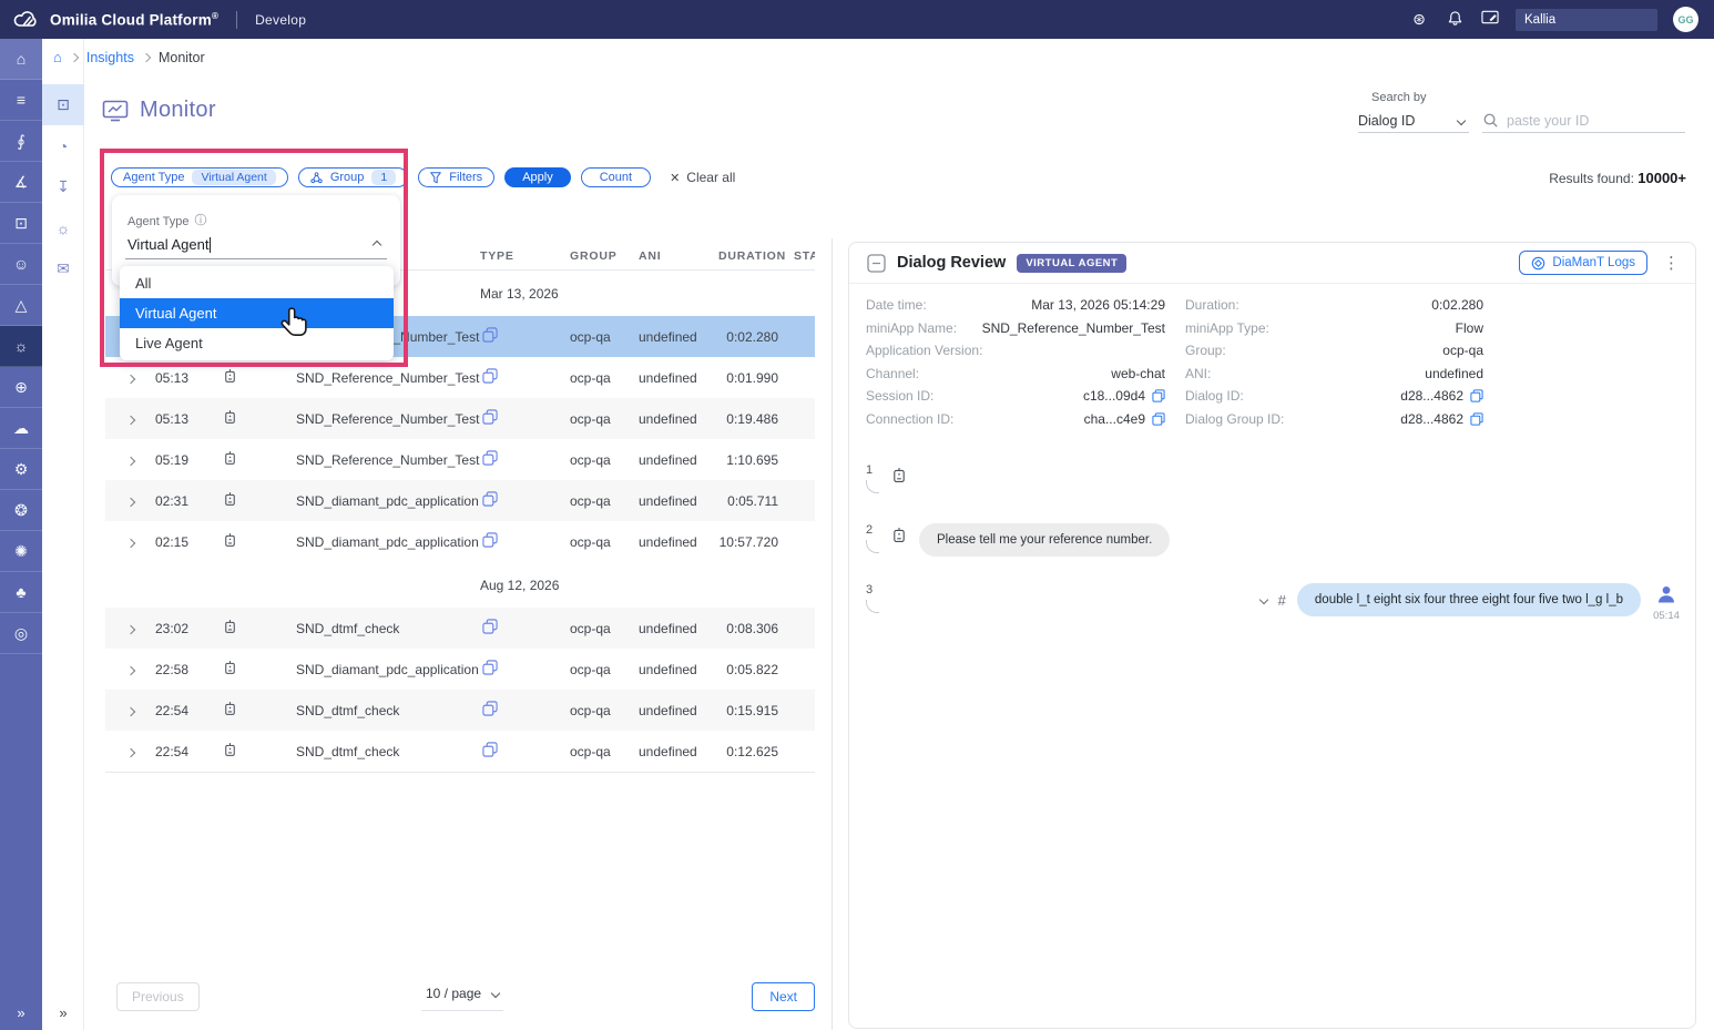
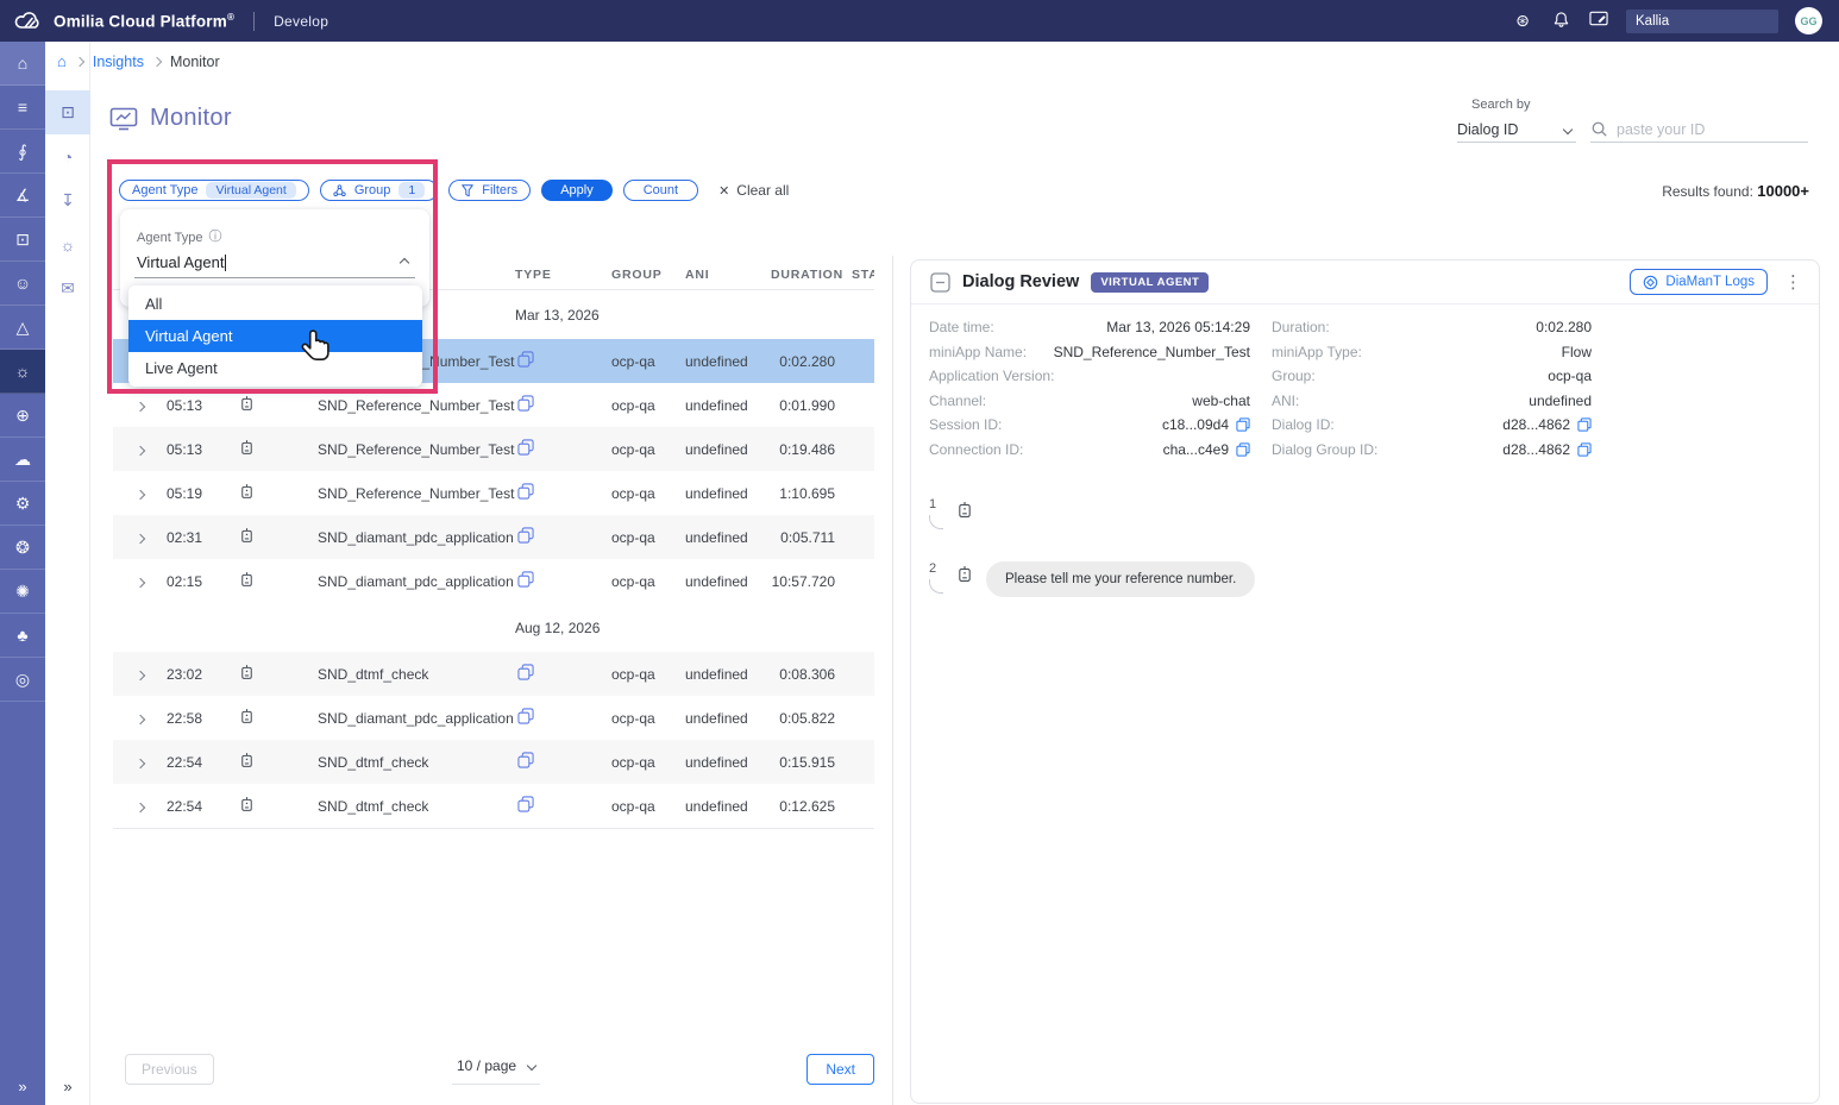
  Omilia Cloud Platform®
  Develop
  ⊛
  Kallia
  GG
  ⌂
  ≡
  ∮
  ∡
  ⊡
  ☺
  △
  ☼
  ⊕
  ☁
  ⚙
  ❂
  ✺
  ♣
  ◎
  »
  ⊡
  ◔
  ↧
  ☼
  ✉
  »
  ⌂
  Insights
  Monitor
  Monitor
  Search by
  Dialog ID
  paste your ID
  Agent Type
  Virtual Agent
  Group
  1
  Filters
  Apply
  Count
  ✕
  Clear all
  Results found: 10000+
  TYPE
  GROUP
  ANI
  DURATION
  Mar 13, 2026
  ocp-qa
  undefined
  0:02.280
  05:13
  SND_Reference_Number_Test
  ocp-qa
  undefined
  0:01.990
  05:13
  SND_Reference_Number_Test
  ocp-qa
  undefined
  0:19.486
  05:19
  SND_Reference_Number_Test
  ocp-qa
  undefined
  1:10.695
  02:31
  SND_diamant_pdc_application
  ocp-qa
  undefined
  0:05.711
  02:15
  SND_diamant_pdc_application
  ocp-qa
  undefined
  10:57.720
  Aug 12, 2026
  23:02
  SND_dtmf_check
  ocp-qa
  undefined
  0:08.306
  22:58
  SND_diamant_pdc_application
  ocp-qa
  undefined
  0:05.822
  22:54
  SND_dtmf_check
  ocp-qa
  undefined
  0:15.915
  22:54
  SND_dtmf_check
  ocp-qa
  undefined
  0:12.625
  Previous
  10 / page
  Next
  Dialog Review
  VIRTUAL AGENT
  DiaManT Logs
  ⋮
  Date time:
  Mar 13, 2026 05:14:29
  Duration:
  0:02.280
  miniApp Name:
  SND_Reference_Number_Test
  miniApp Type:
  Flow
  Application Version:
  Group:
  ocp-qa
  Channel:
  web-chat
  ANI:
  undefined
  Session ID:
  c18...09d4
  Dialog ID:
  d28...4862
  Connection ID:
  cha...c4e9
  Dialog Group ID:
  d28...4862
  1
  2
  Please tell me your reference number.
- 3
- #
- double l_t eight six four three eight four five two l_g l_b
- 05:14
  Agent Type
  ⓘ
  Virtual Agent
  All
  Virtual Agent
  Live Agent
